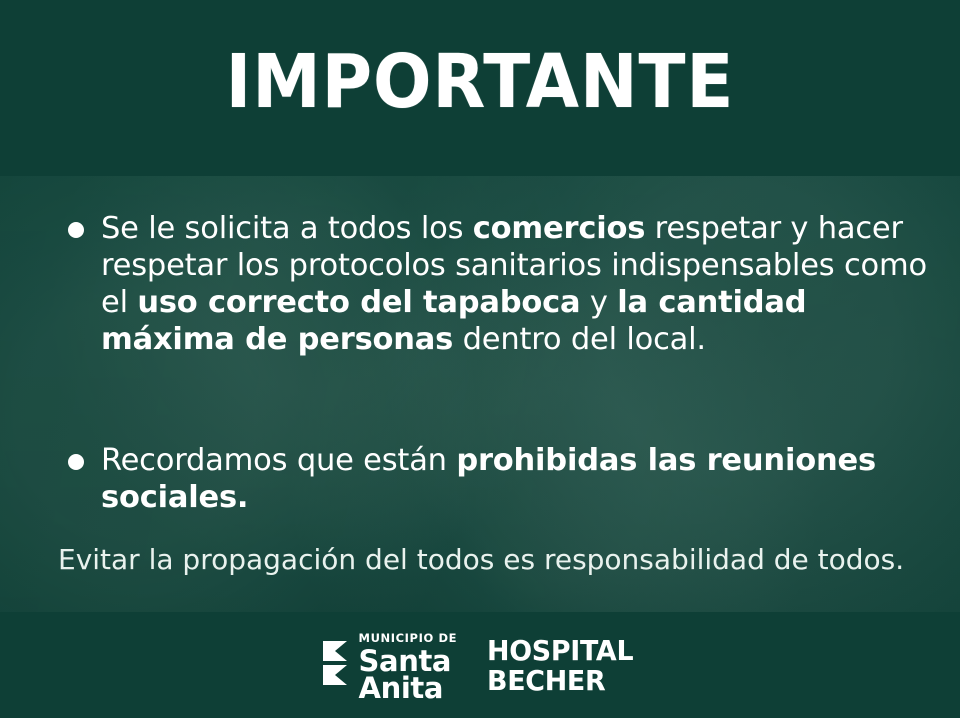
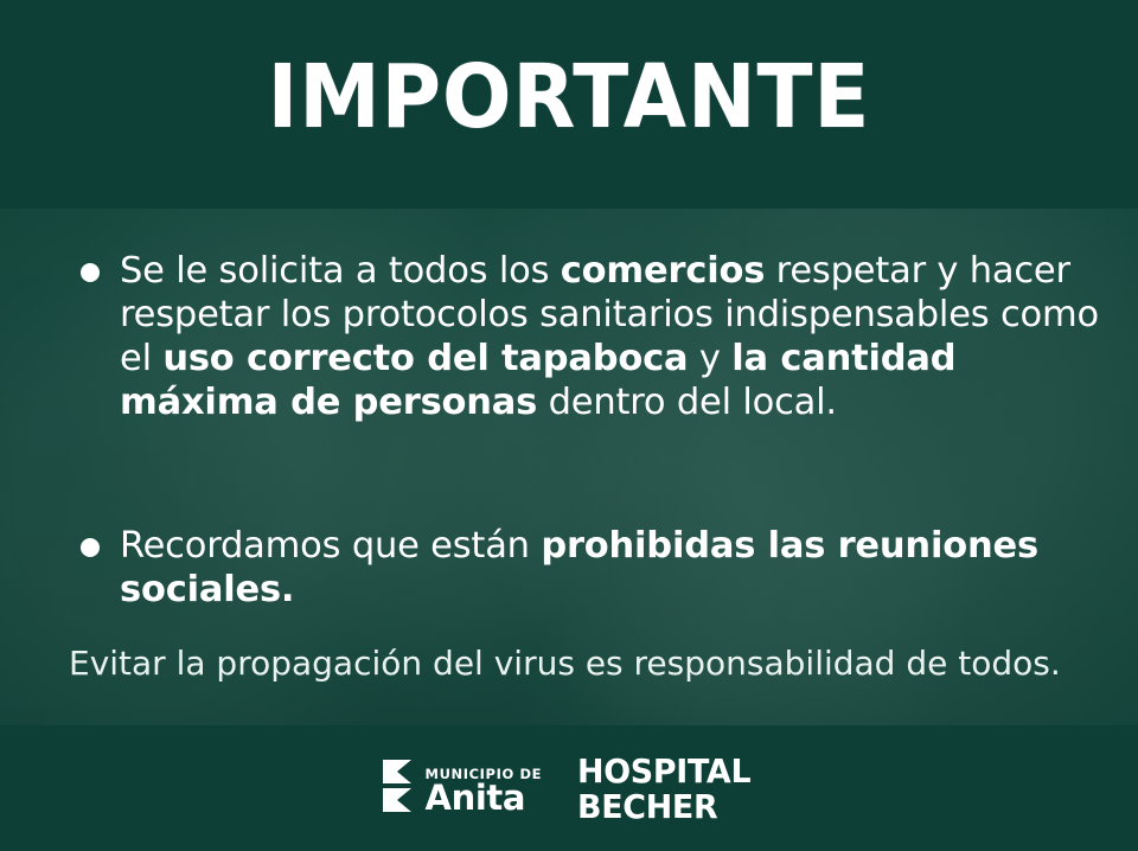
  IMPORTANTE
  Se le solicita a todos los comercios respetar y hacer respetar los protocolos sanitarios indispensables como el uso correcto del tapaboca y la cantidad máxima de personas dentro del local.
  Recordamos que están prohibidas las reuniones sociales.
- Evitar la propagación del todos es responsabilidad de todos.
+ Evitar la propagación del virus es responsabilidad de todos.
  MUNICIPIO DE
- Santa
  Anita
  HOSPITAL
  BECHER
